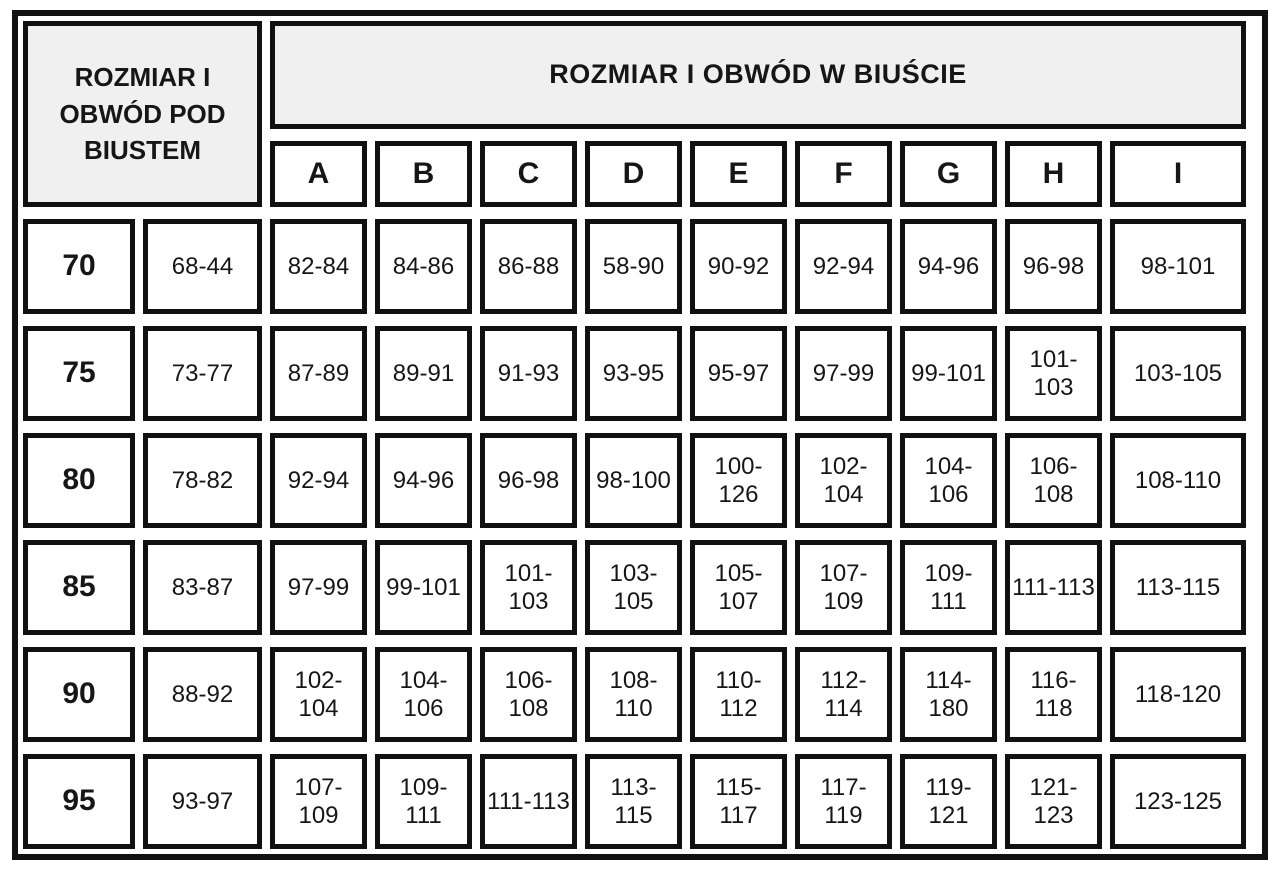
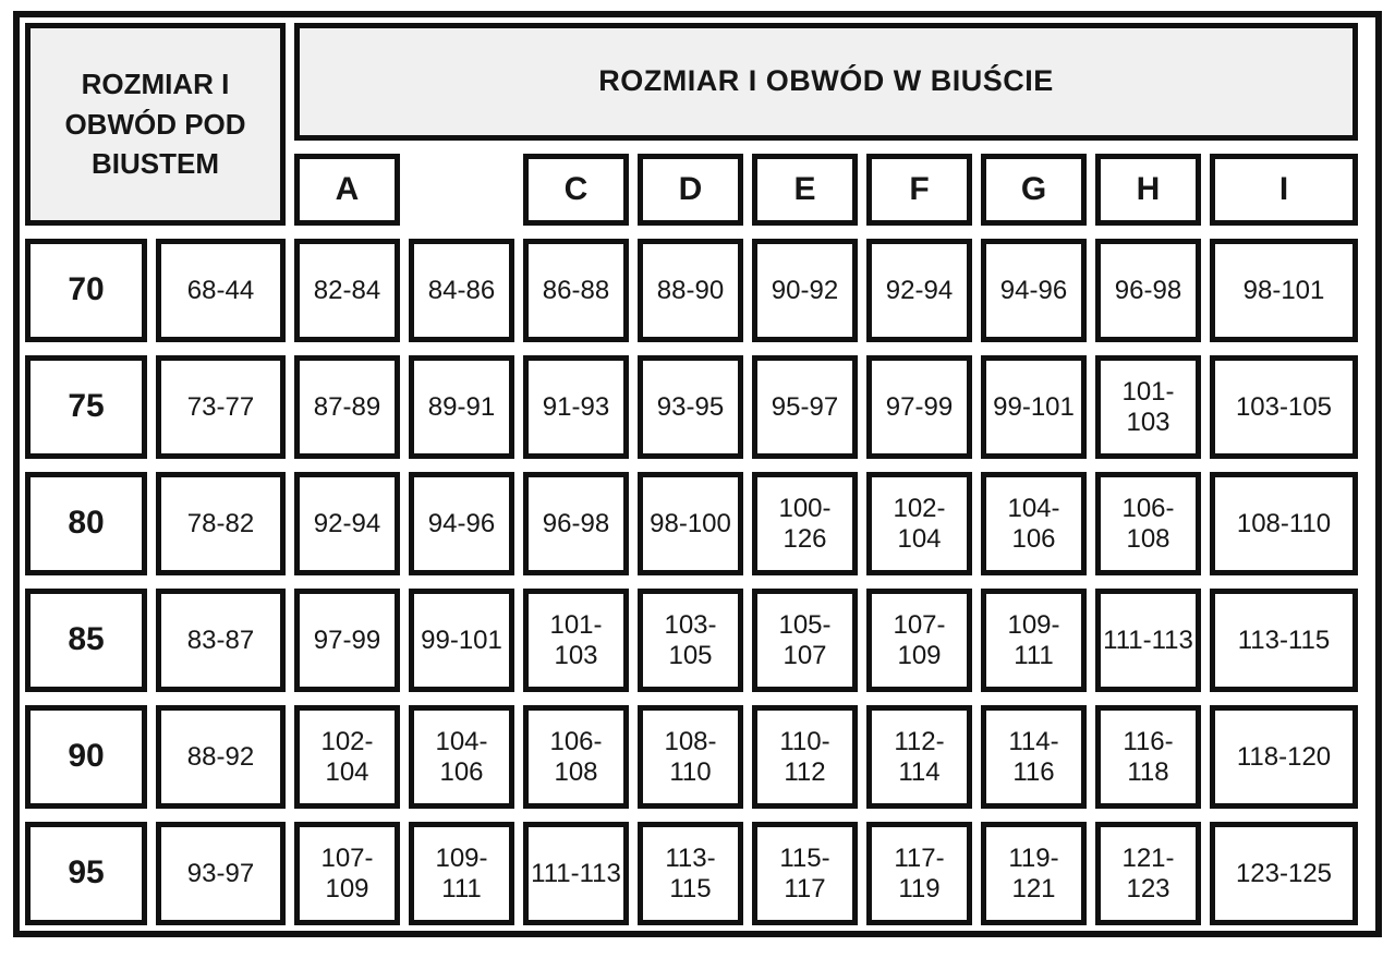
  ROZMIAR I OBWÓD POD BIUSTEM
  ROZMIAR I OBWÓD W BIUŚCIE
  A
- B
  C
  D
  E
  F
  G
  H
  I
  70
  68-44
  82-84
  84-86
  86-88
- 58-90
+ 88-90
  90-92
  92-94
  94-96
  96-98
  98-101
  75
  73-77
  87-89
  89-91
  91-93
  93-95
  95-97
  97-99
  99-101
  101-103
  103-105
  80
  78-82
  92-94
  94-96
  96-98
  98-100
  100-126
  102-104
  104-106
  106-108
  108-110
  85
  83-87
  97-99
  99-101
  101-103
  103-105
  105-107
  107-109
  109-111
  111-113
  113-115
  90
  88-92
  102-104
  104-106
  106-108
  108-110
  110-112
  112-114
- 114-180
+ 114-116
  116-118
  118-120
  95
  93-97
  107-109
  109-111
  111-113
  113-115
  115-117
  117-119
  119-121
  121-123
  123-125
